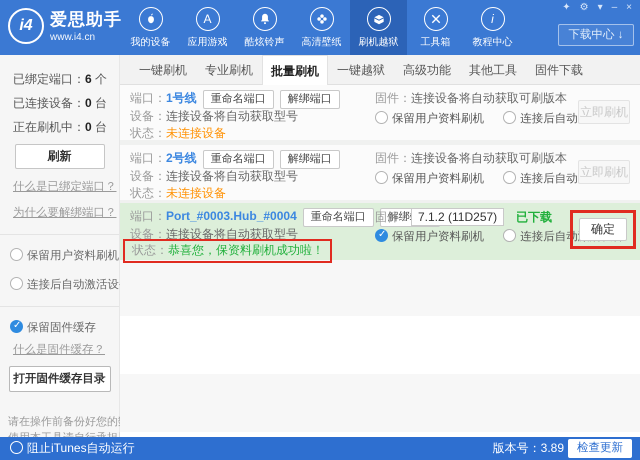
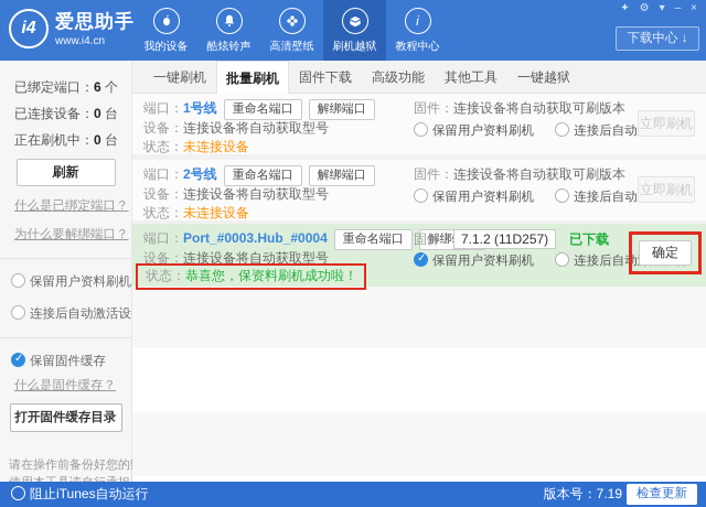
  i4
  爱思助手
  www.i4.cn
  我的设备
- A
- 应用游戏
  酷炫铃声
  高清壁纸
  刷机越狱
- 工具箱
  i
  教程中心
  ✦
  ⚙
  ▾
  –
  ×
  下载中心 ↓
  一键刷机
- 专业刷机
  批量刷机
- 一键越狱
+ 固件下载
  高级功能
  其他工具
- 固件下载
+ 一键越狱
  已绑定端口：6 个
  已连接设备：0 台
  正在刷机中：0 台
  刷新
  什么是已绑定端口？
  为什么要解绑端口？
  保留用户资料刷机
  连接后自动激活设
  保留固件缓存
  什么是固件缓存？
  打开固件缓存目录
  请在操作前备份好您的
  端口：1号线 重命名端口 解绑端口
  设备：连接设备将自动获取型号
  状态：未连接设备
  固件：连接设备将自动获取可刷版本
  保留用户资料刷机 连接后自动
  立即刷机
  端口：2号线 重命名端口 解绑端口
  设备：连接设备将自动获取型号
  状态：未连接设备
  固件：连接设备将自动获取可刷版本
  保留用户资料刷机 连接后自动
  立即刷机
  端口：Port_#0003.Hub_#0004 重命名端口 解绑
  设备：连接设备将自动获取型号
  状态：恭喜您，保资料刷机成功啦！
  固件： 7.1.2 (11D257) 已下载
  保留用户资料刷机 连接后自动
  确定
  阻止iTunes自动运行
- 版本号：3.89
+ 版本号：7.19
  检查更新
